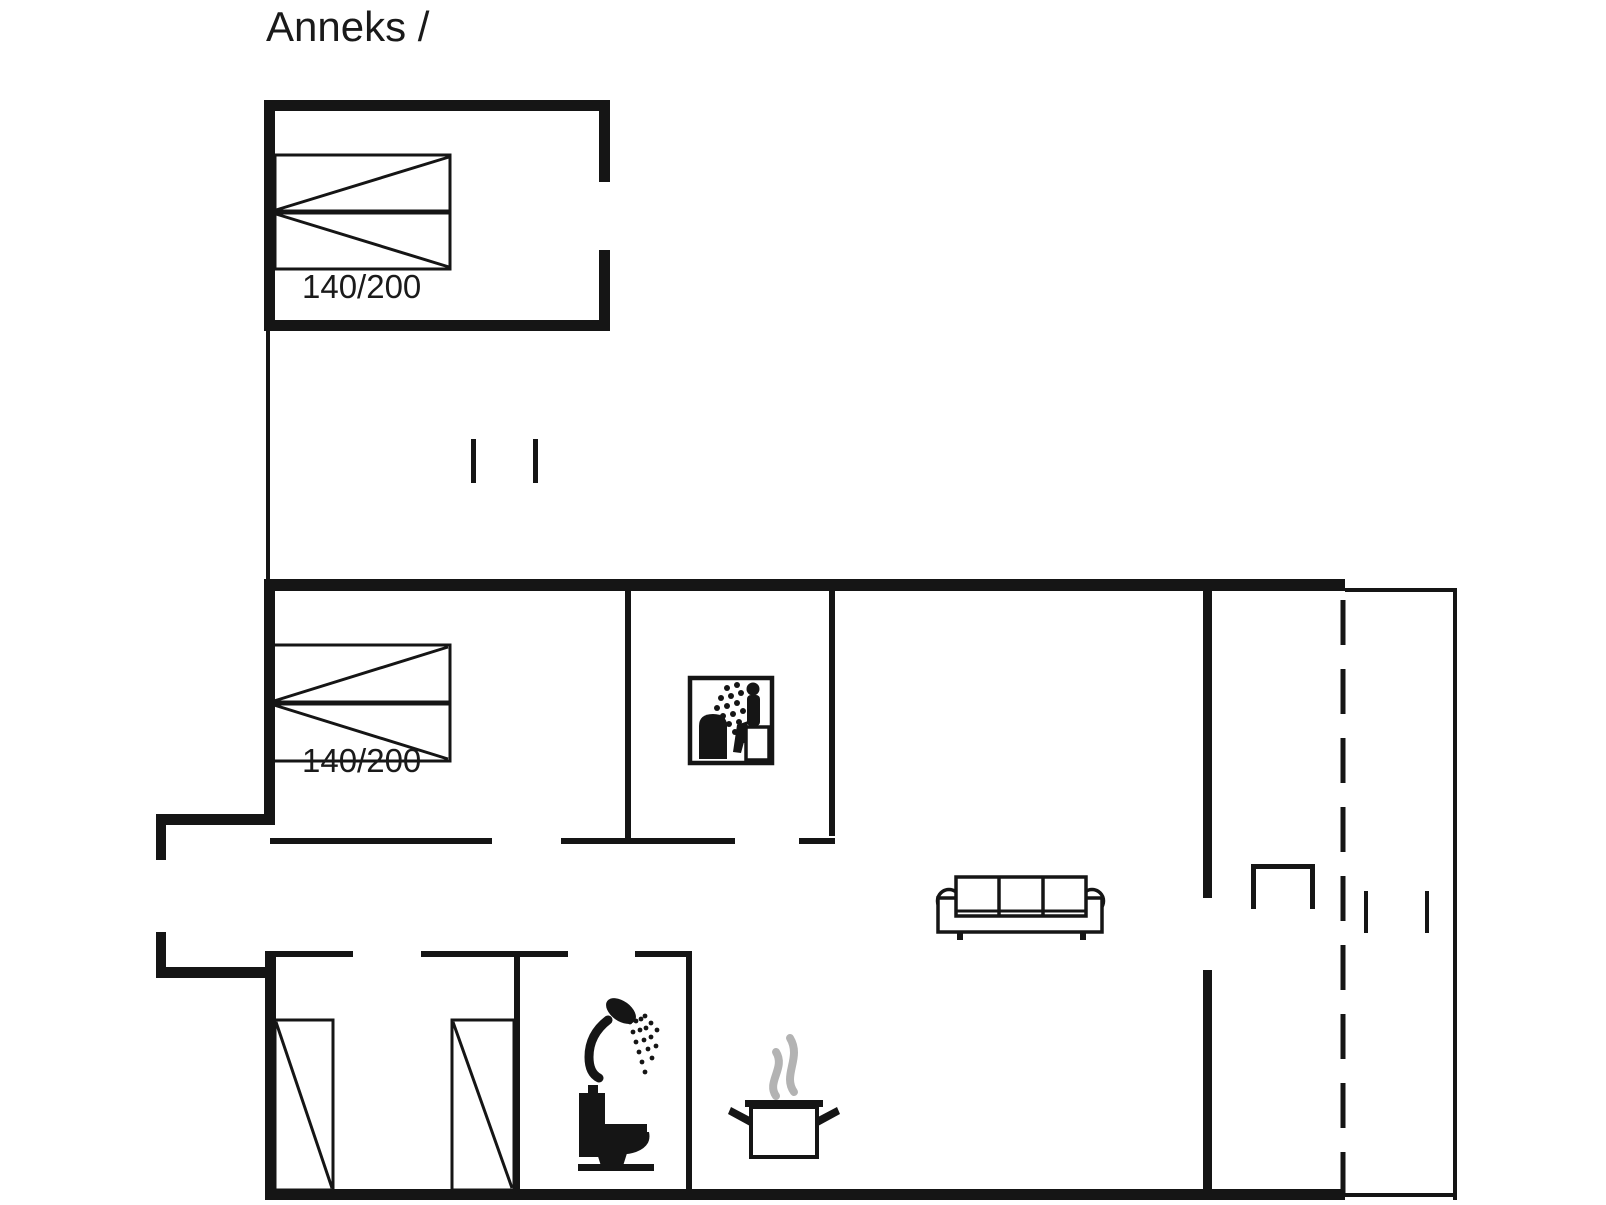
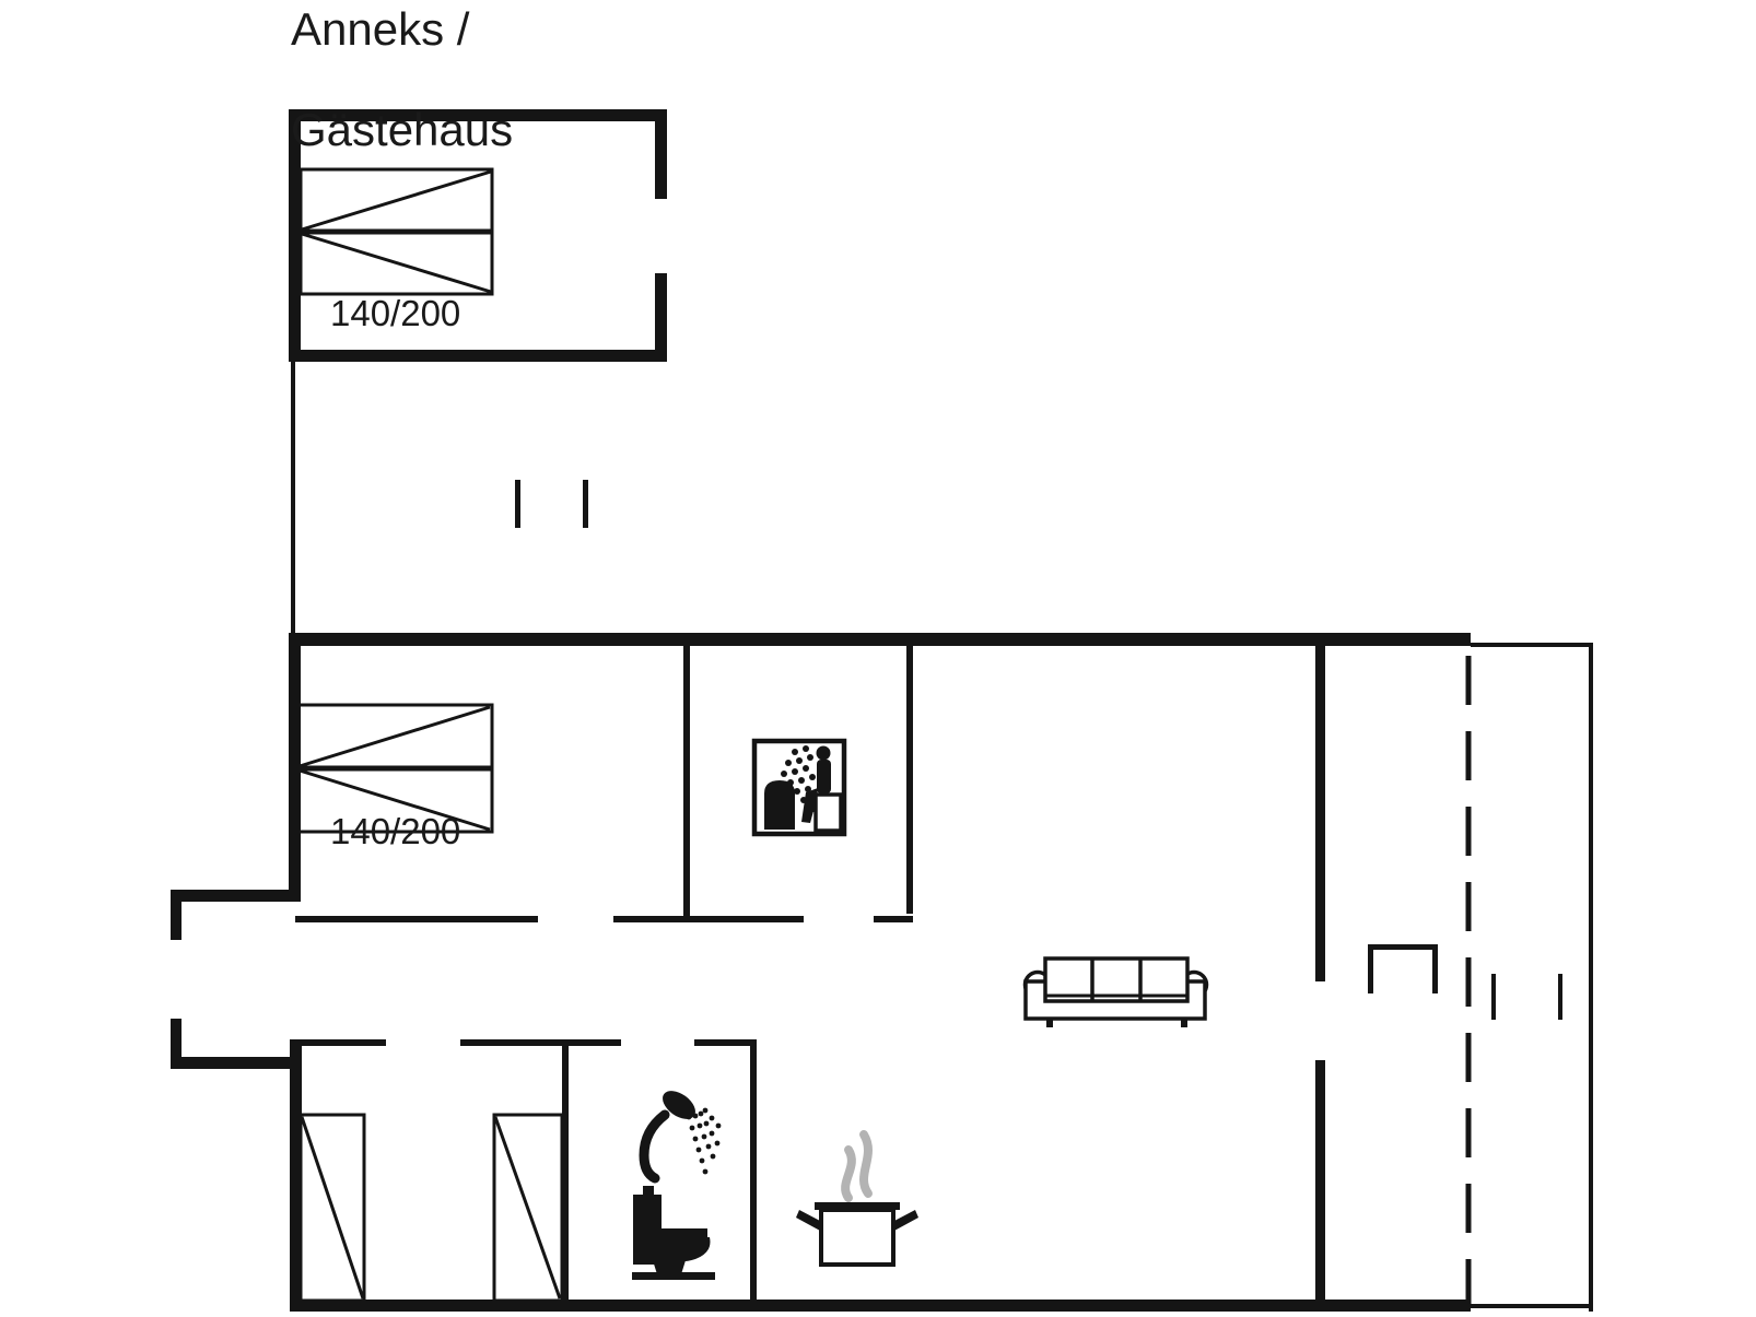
  Anneks /
+ Gästehaus
  140/200
  140/200
